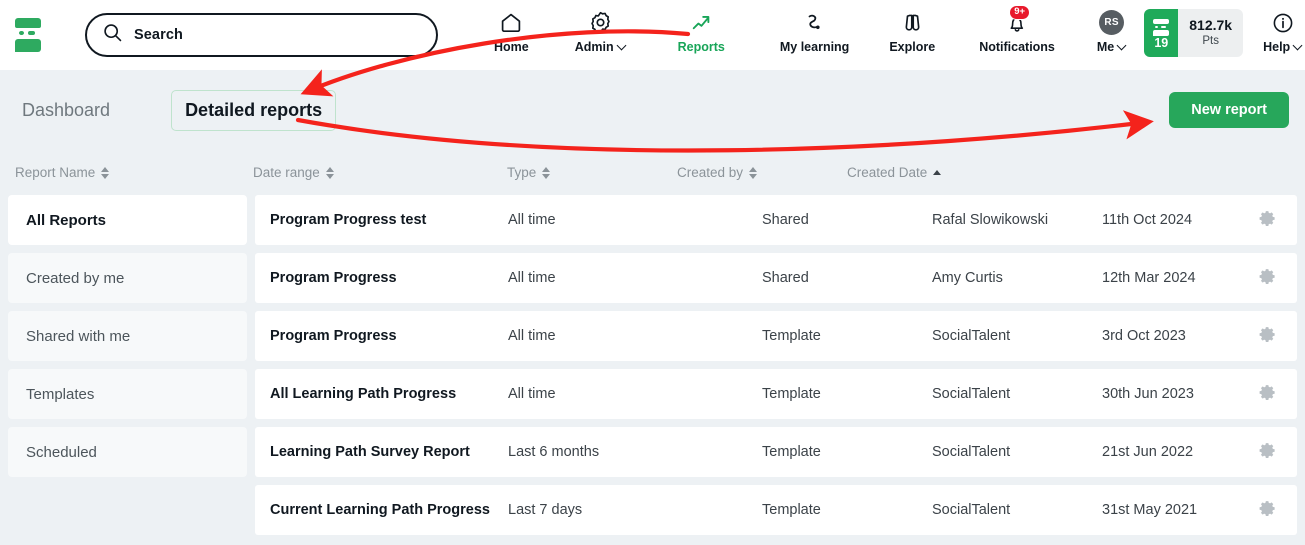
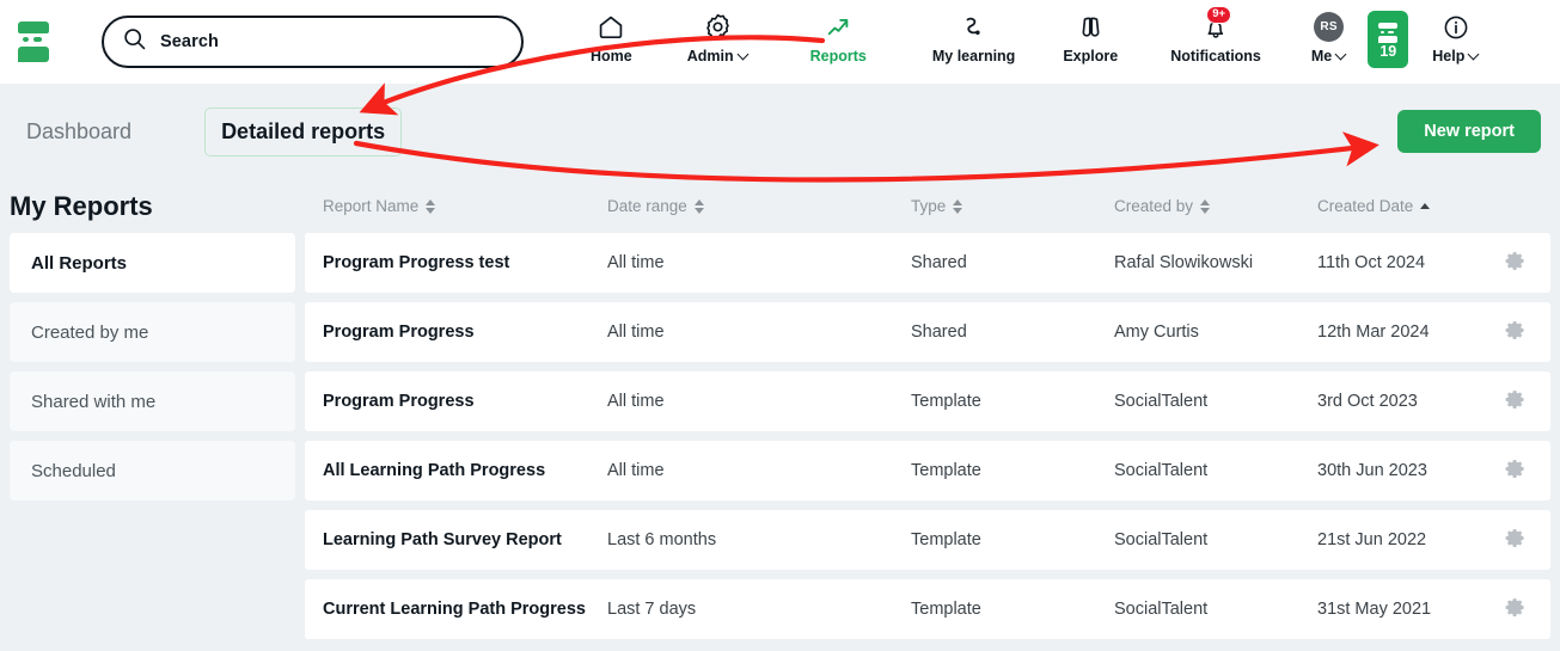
  Search
  Home
  Admin
  Reports
  My learning
  Explore
  9+
  Notifications
  RS
  Me
  19
- 812.7k
- Pts
  Help
  Dashboard
  Detailed reports
  New report
+ My Reports
  Report Name
  Date range
  Type
  Created by
  Created Date
  All Reports
  Created by me
  Shared with me
- Templates
  Scheduled
  Program Progress test
  All time
  Shared
  Rafal Slowikowski
  11th Oct 2024
  Program Progress
  All time
  Shared
  Amy Curtis
  12th Mar 2024
  Program Progress
  All time
  Template
  SocialTalent
  3rd Oct 2023
  All Learning Path Progress
  All time
  Template
  SocialTalent
  30th Jun 2023
  Learning Path Survey Report
  Last 6 months
  Template
  SocialTalent
  21st Jun 2022
  Current Learning Path Progress
  Last 7 days
  Template
  SocialTalent
  31st May 2021
